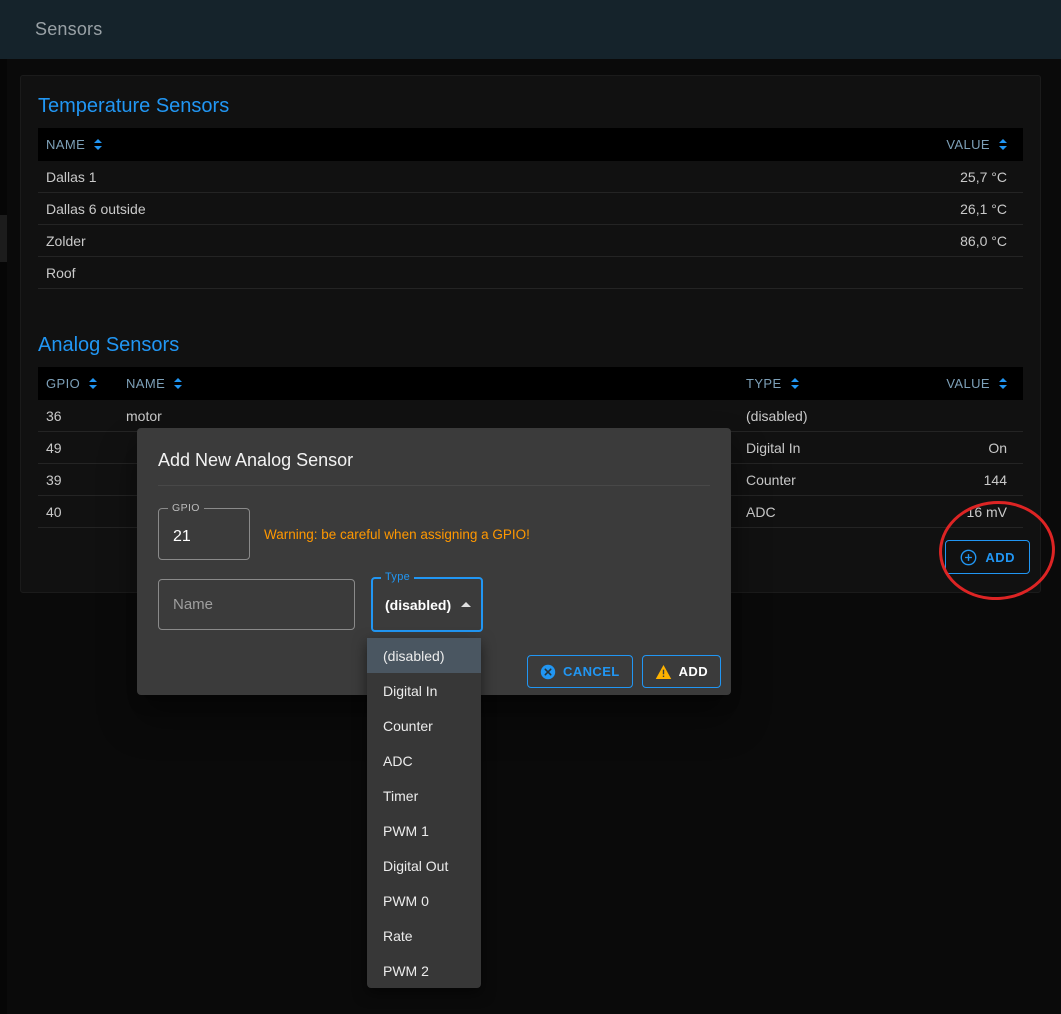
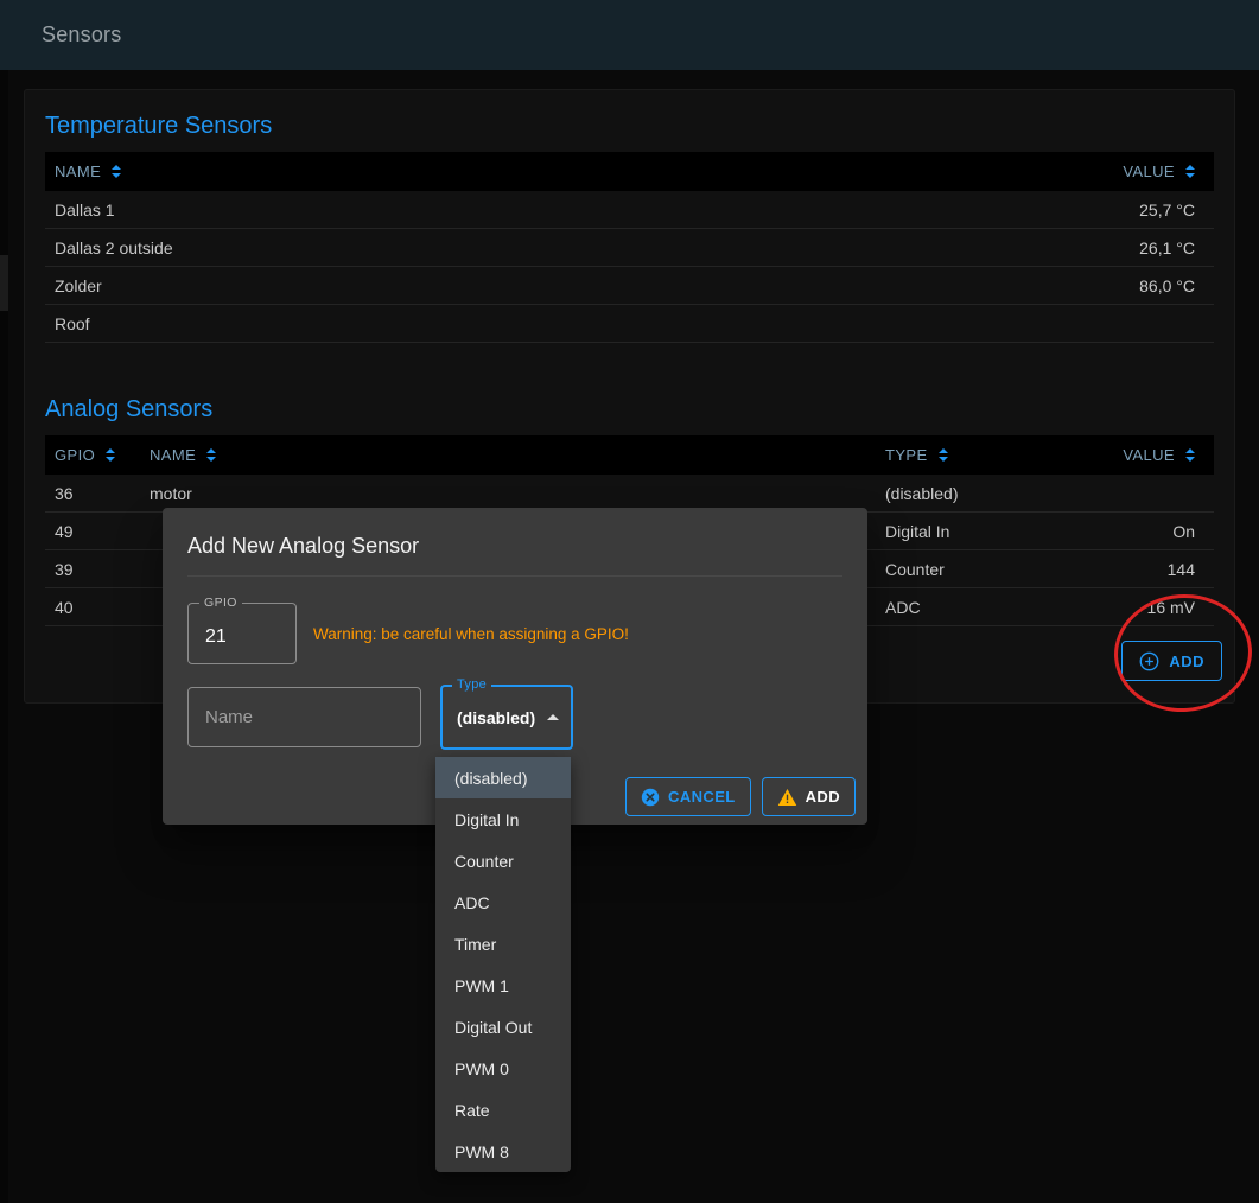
  Sensors
  Temperature Sensors
  NAME
  VALUE
  Dallas 1
  25,7 °C
- Dallas 6 outside
+ Dallas 2 outside
  26,1 °C
  Zolder
  86,0 °C
  Roof
  Analog Sensors
  GPIO
  NAME
  TYPE
  VALUE
  36
  motor
  (disabled)
  49
  Digital In
  On
  39
  Counter
  144
  40
  ADC
  16 mV
  ADD
  Add New Analog Sensor
  GPIO
  21
  Warning: be careful when assigning a GPIO!
  Name
  Type
  (disabled)
  CANCEL
  ADD
  (disabled)
  Digital In
  Counter
  ADC
  Timer
  PWM 1
  Digital Out
  PWM 0
  Rate
- PWM 2
+ PWM 8
